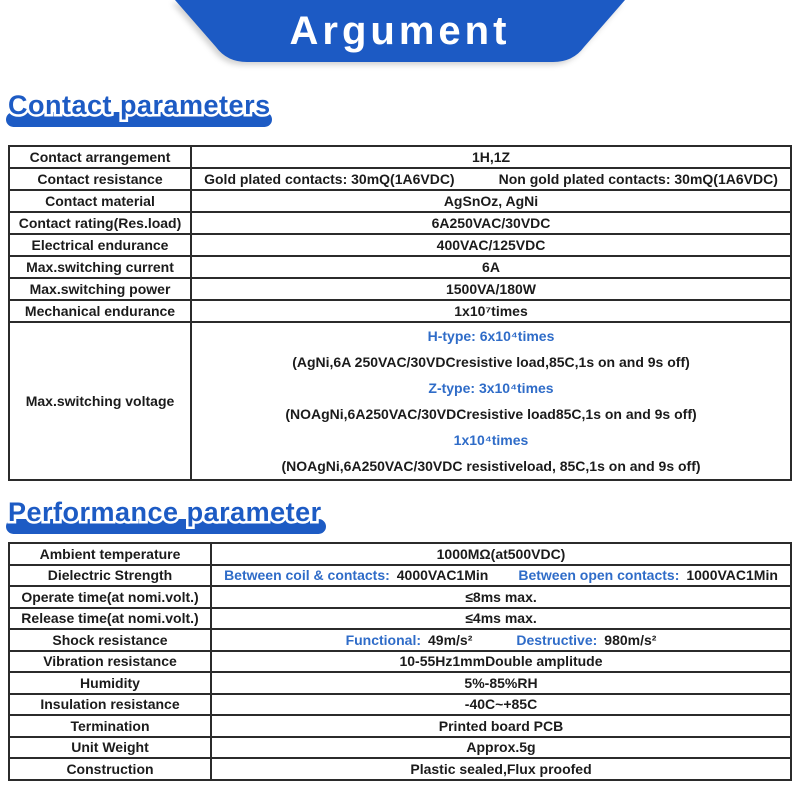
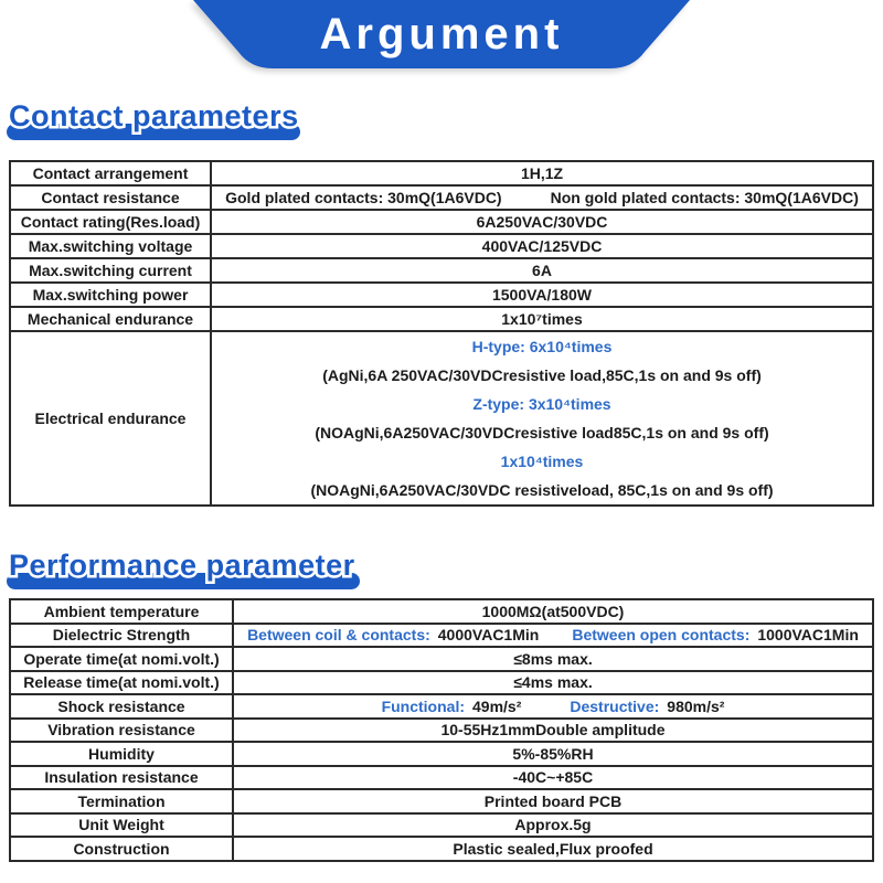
  Argument
  Contact parameters
  Contact arrangement	1H,1Z
  Contact resistance	Gold plated contacts: 30mQ(1A6VDC) Non gold plated contacts: 30mQ(1A6VDC)
- Contact material	AgSnOz, AgNi
  Contact rating(Res.load)	6A250VAC/30VDC
- Electrical endurance	400VAC/125VDC
+ Max.switching voltage	400VAC/125VDC
  Max.switching current	6A
  Max.switching power	1500VA/180W
  Mechanical endurance	1x10⁷times
- Max.switching voltage	H-type: 6x10⁴times (AgNi,6A 250VAC/30VDCresistive load,85C,1s on and 9s off) Z-type: 3x10⁴times (NOAgNi,6A250VAC/30VDCresistive load85C,1s on and 9s off) 1x10⁴times (NOAgNi,6A250VAC/30VDC resistiveload, 85C,1s on and 9s off)
+ Electrical endurance	H-type: 6x10⁴times (AgNi,6A 250VAC/30VDCresistive load,85C,1s on and 9s off) Z-type: 3x10⁴times (NOAgNi,6A250VAC/30VDCresistive load85C,1s on and 9s off) 1x10⁴times (NOAgNi,6A250VAC/30VDC resistiveload, 85C,1s on and 9s off)
  Performance parameter
  Ambient temperature	1000MΩ(at500VDC)
  Dielectric Strength	Between coil & contacts: 4000VAC1Min Between open contacts: 1000VAC1Min
  Operate time(at nomi.volt.)	≤8ms max.
  Release time(at nomi.volt.)	≤4ms max.
  Shock resistance	Functional: 49m/s² Destructive: 980m/s²
  Vibration resistance	10-55Hz1mmDouble amplitude
  Humidity	5%-85%RH
  Insulation resistance	-40C~+85C
  Termination	Printed board PCB
  Unit Weight	Approx.5g
  Construction	Plastic sealed,Flux proofed
